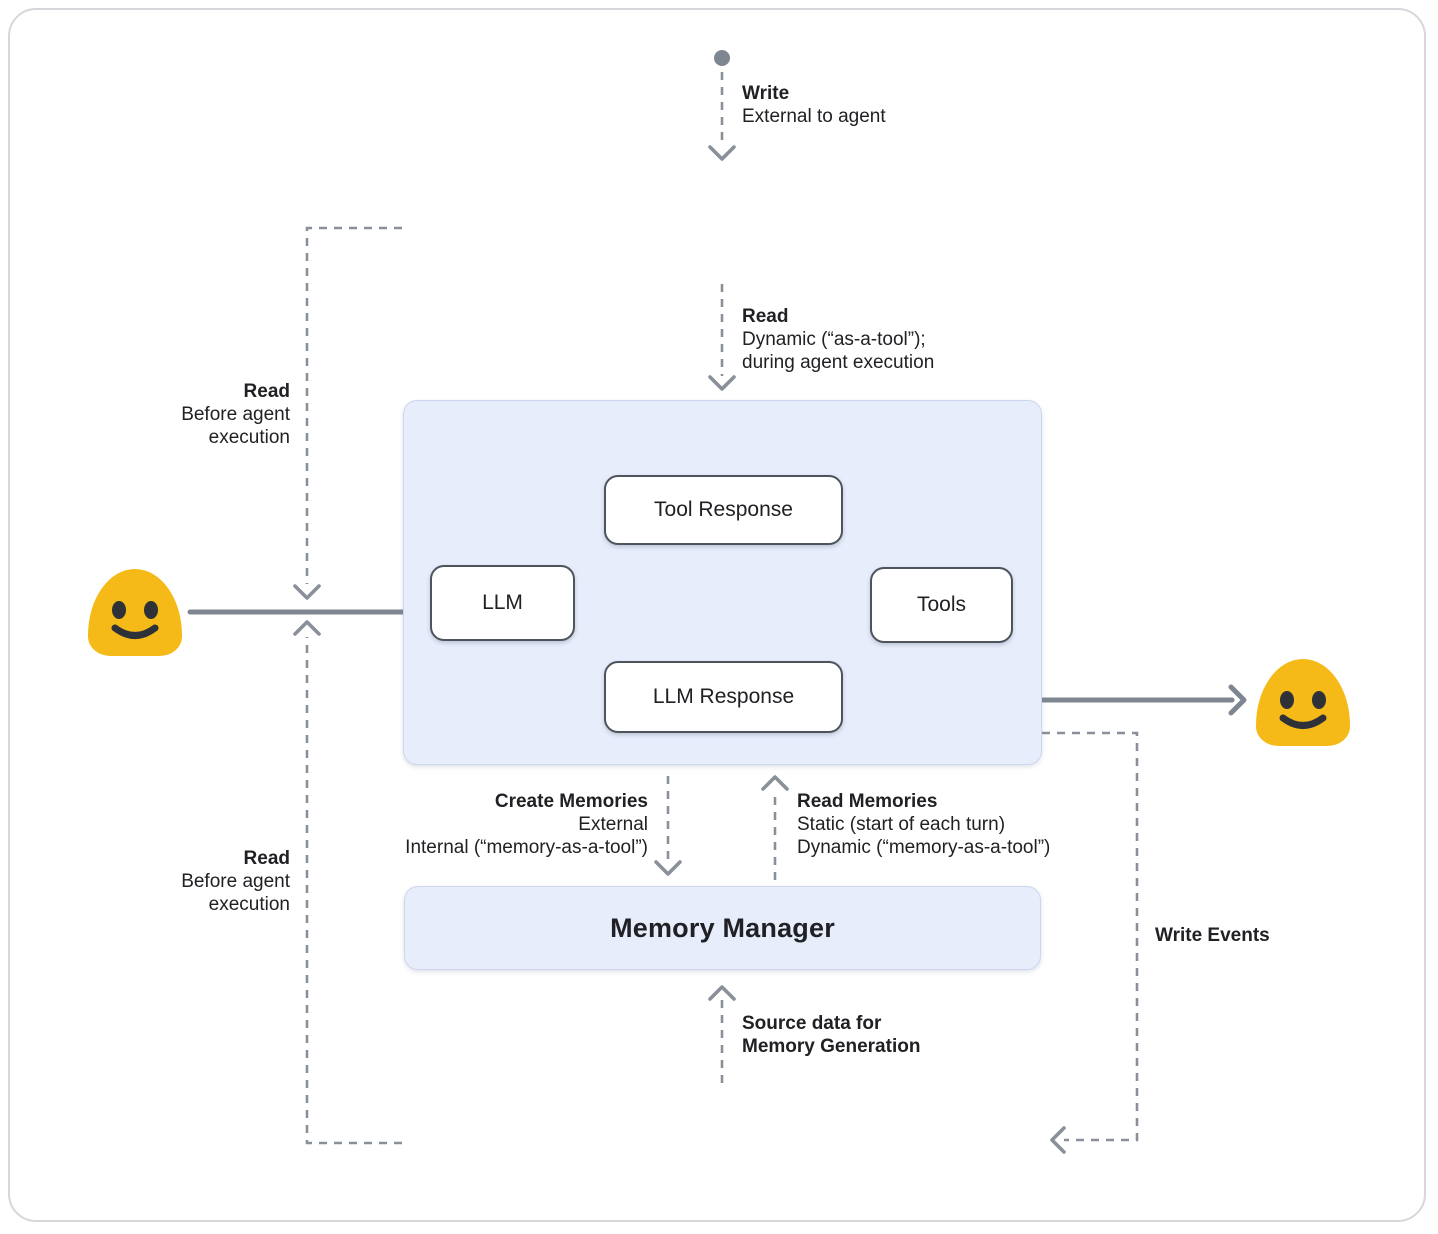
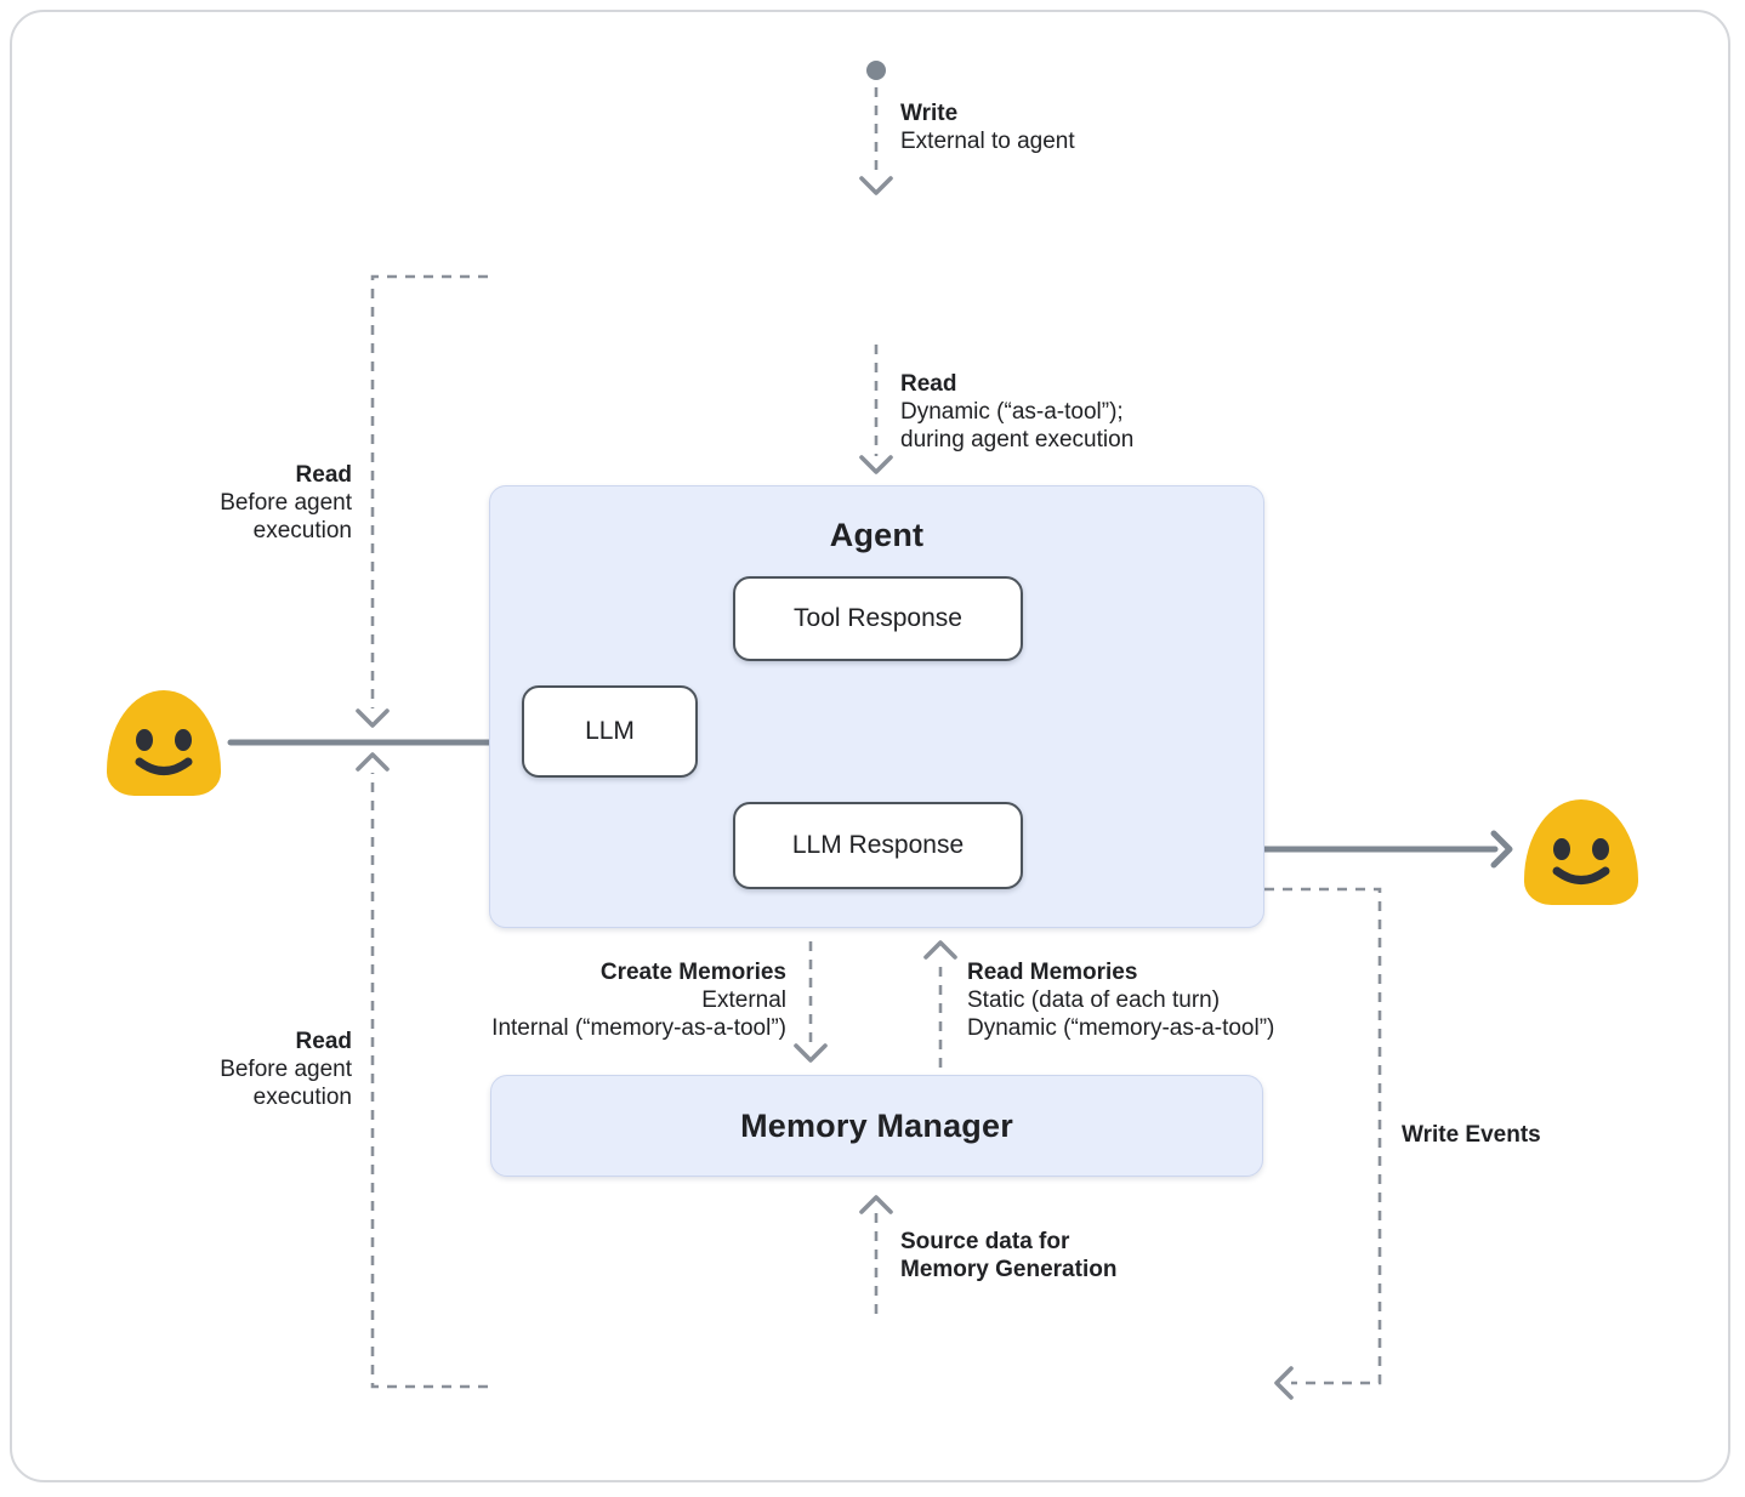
+ Agent
  Tool Response
  LLM
- Tools
  LLM Response
  Memory Manager
  Write
  External to agent
  Read
  Dynamic (“as-a-tool”);
  during agent execution
  Read
  Before agent
  execution
  Read
  Before agent
  execution
  Create Memories
  External
  Internal (“memory-as-a-tool”)
  Read Memories
- Static (start of each turn)
+ Static (data of each turn)
  Dynamic (“memory-as-a-tool”)
  Source data for
  Memory Generation
  Write Events
